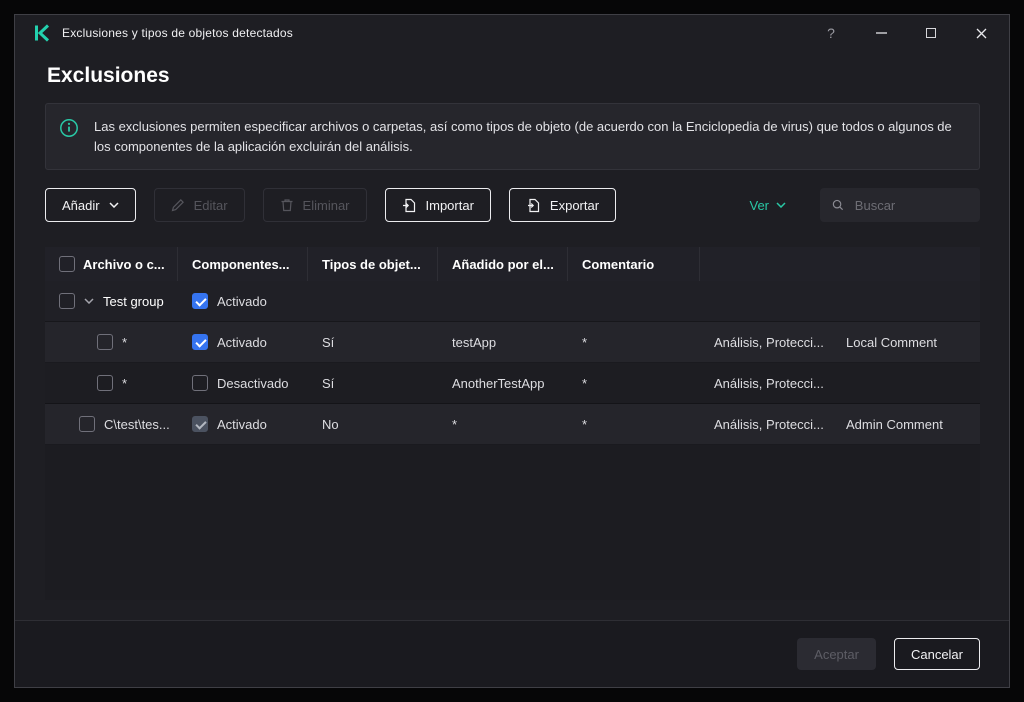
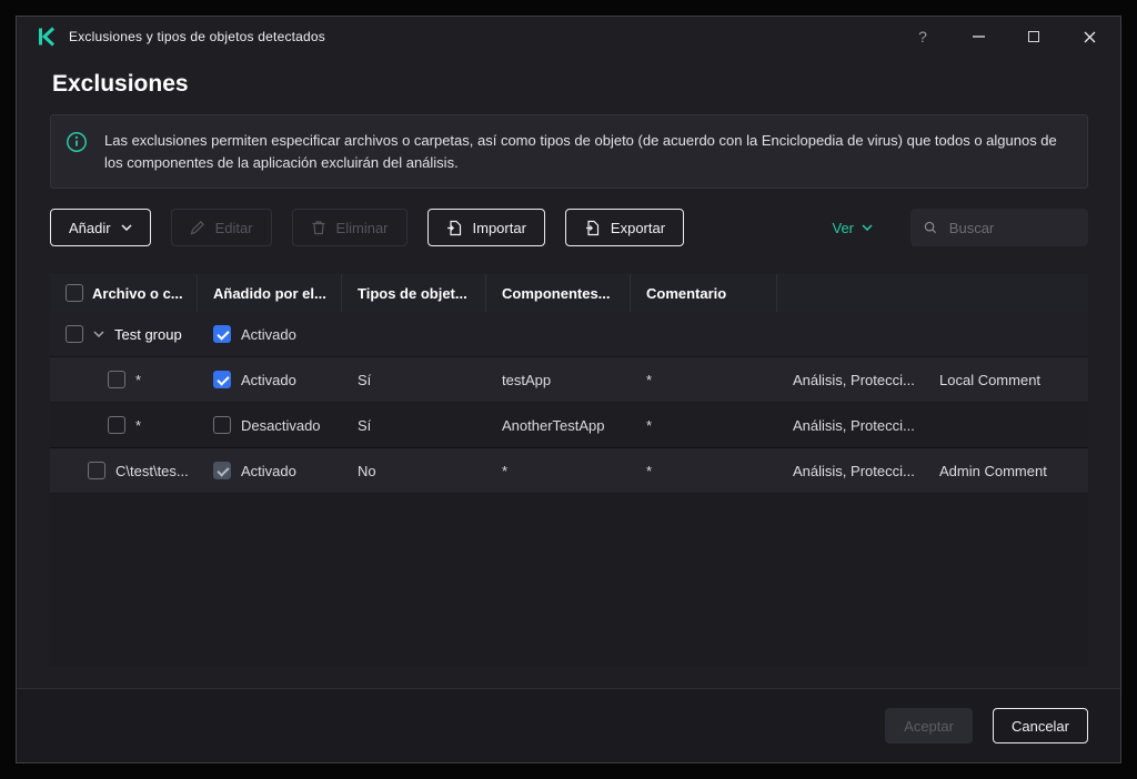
  Exclusiones y tipos de objetos detectados
  ?
  Exclusiones
  Las exclusiones permiten especificar archivos o carpetas, así como tipos de objeto (de acuerdo con la Enciclopedia de virus) que todos o algunos de los componentes de la aplicación excluirán del análisis.
  Añadir
  Editar
  Eliminar
  Importar
  Exportar
  Ver
  Buscar
  Archivo o c...
- Componentes...
+ Añadido por el...
  Tipos de objet...
- Añadido por el...
+ Componentes...
  Comentario
  Test group
  Activado
  *
  Activado
  Sí
  testApp
  *
  Análisis, Protecci...
  Local Comment
  *
  Desactivado
  Sí
  AnotherTestApp
  *
  Análisis, Protecci...
  C\test\tes...
  Activado
  No
  *
  *
  Análisis, Protecci...
  Admin Comment
  Aceptar
  Cancelar
